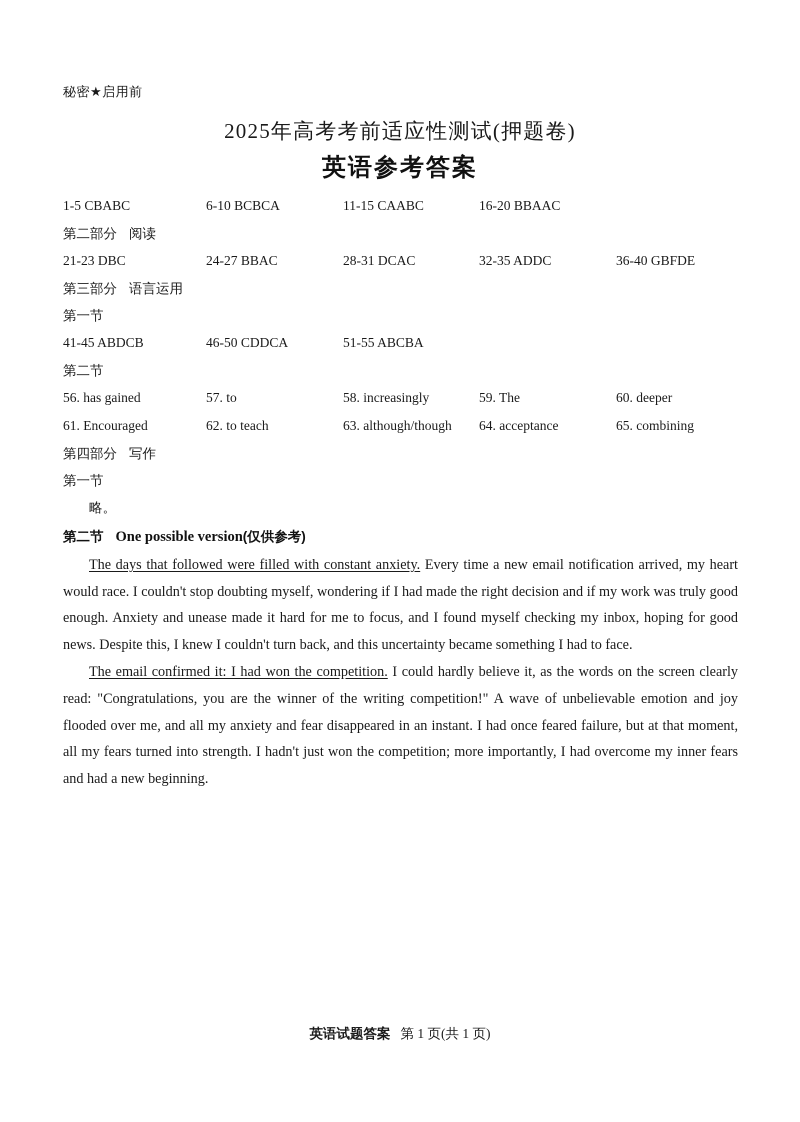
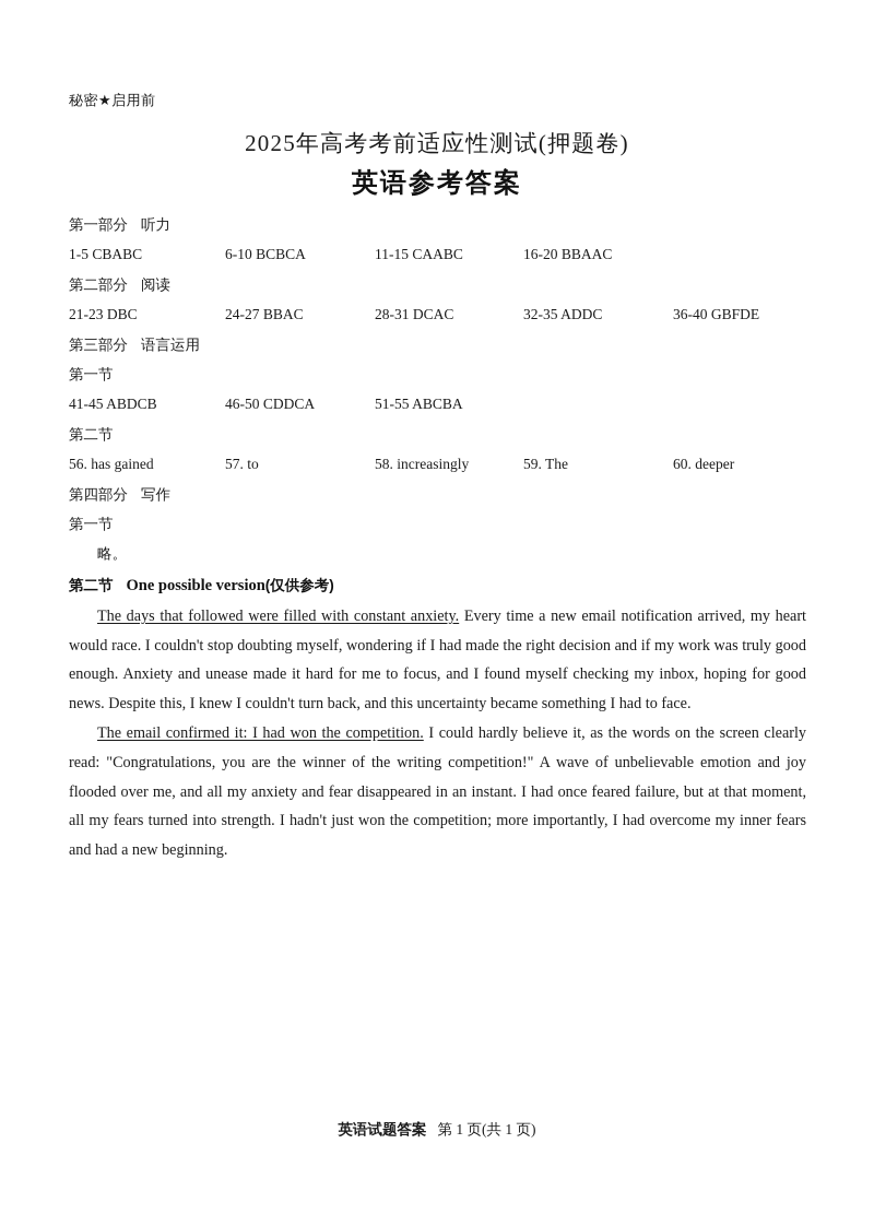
  秘密★启用前
  2025年高考考前适应性测试(押题卷)
  英语参考答案
+ 第一部分 听力
  1-5 CBABC
  6-10 BCBCA
  11-15 CAABC
  16-20 BBAAC
  第二部分 阅读
  21-23 DBC
  24-27 BBAC
  28-31 DCAC
  32-35 ADDC
  36-40 GBFDE
  第三部分 语言运用
  第一节
  41-45 ABDCB
  46-50 CDDCA
  51-55 ABCBA
  第二节
  56. has gained
  57. to
  58. increasingly
  59. The
  60. deeper
- 61. Encouraged
- 62. to teach
- 63. although/though
- 64. acceptance
- 65. combining
  第四部分 写作
  第一节
  略。
  第二节 One possible version(仅供参考)
  The days that followed were filled with constant anxiety. Every time a new email notification arrived, my heart would race. I couldn't stop doubting myself, wondering if I had made the right decision and if my work was truly good enough. Anxiety and unease made it hard for me to focus, and I found myself checking my inbox, hoping for good news. Despite this, I knew I couldn't turn back, and this uncertainty became something I had to face.
  The email confirmed it: I had won the competition. I could hardly believe it, as the words on the screen clearly read: "Congratulations, you are the winner of the writing competition!" A wave of unbelievable emotion and joy flooded over me, and all my anxiety and fear disappeared in an instant. I had once feared failure, but at that moment, all my fears turned into strength. I hadn't just won the competition; more importantly, I had overcome my inner fears and had a new beginning.
  英语试题答案 第 1 页(共 1 页)
